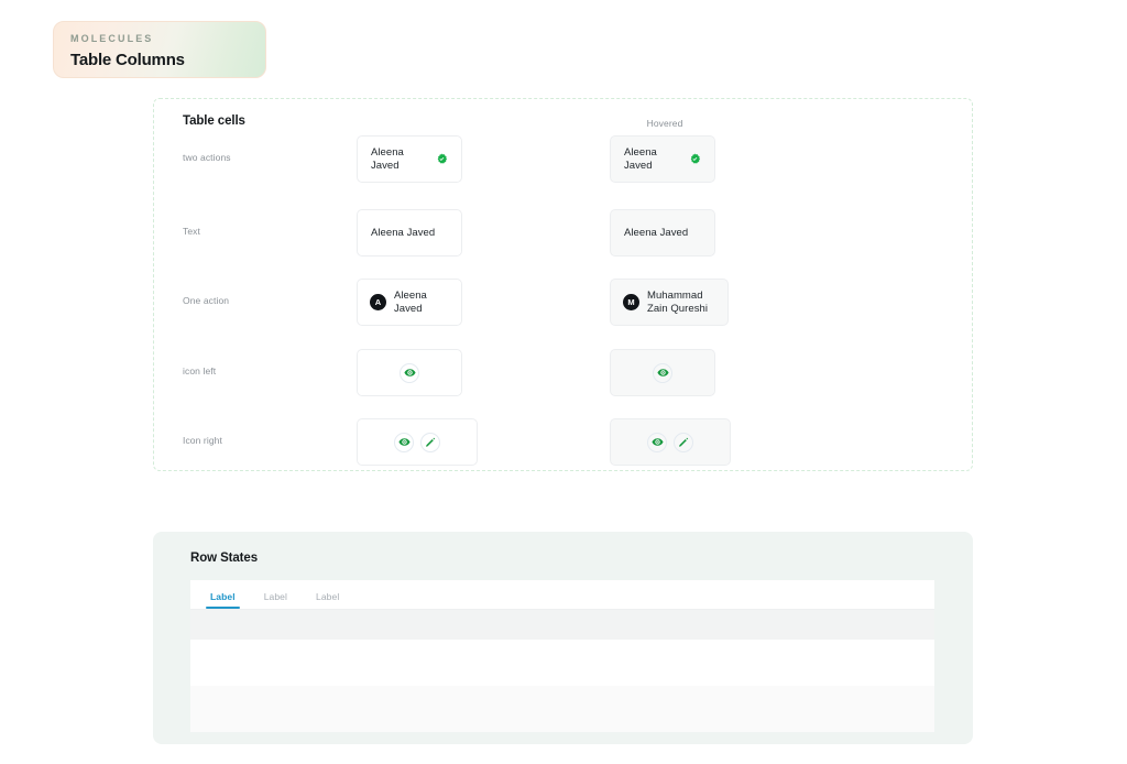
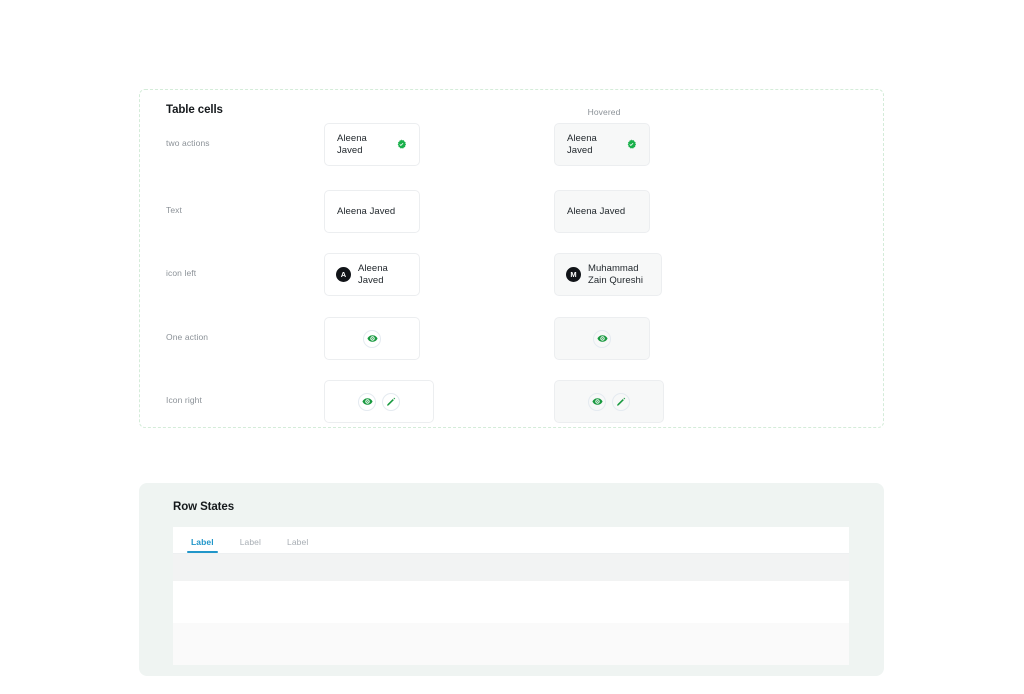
- MOLECULES
- Table Columns
  Table cells
  Hovered
  two actions
  Aleena Javed
  Aleena Javed
  Text
  Aleena Javed
  Aleena Javed
- One action
+ icon left
  A
  Aleena Javed
  M
  Muhammad Zain Qureshi
- icon left
+ One action
  Icon right
  Row States
  Label
  Label
  Label
